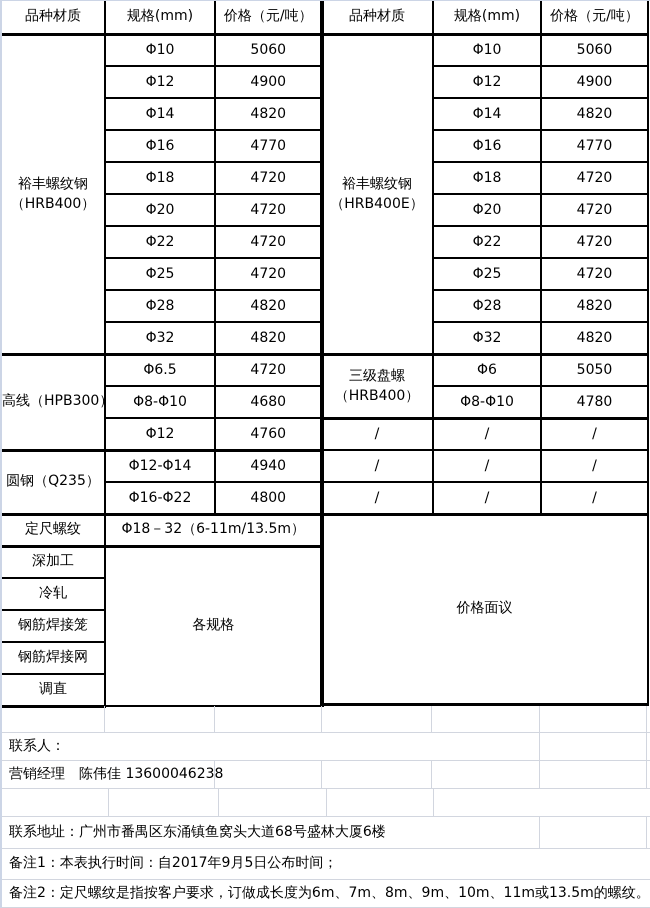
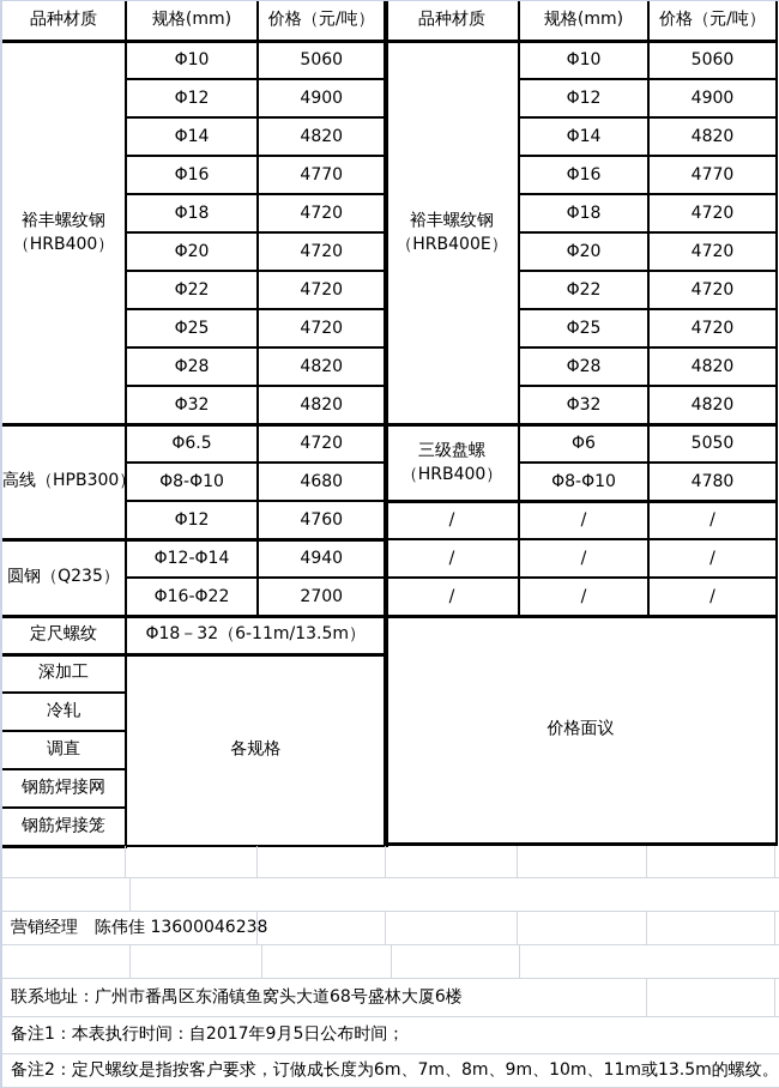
  品种材质	规格(mm)	价格（元/吨）
  裕丰螺纹钢 （HRB400）	Φ10	5060
  Φ12	4900
  Φ14	4820
  Φ16	4770
  Φ18	4720
  Φ20	4720
  Φ22	4720
  Φ25	4720
  Φ28	4820
  Φ32	4820
  高线（HPB300	Φ6.5	4720
  Φ8-Φ10	4680
  Φ12	4760
  圆钢（Q235）	Φ12-Φ14	4940
- Φ16-Φ22	4800
+ Φ16-Φ22	2700
  定尺螺纹	Φ18－32（6-11m/13.5m）
  深加工	各规格
  冷轧
- 钢筋焊接笼
+ 调直
  钢筋焊接网
- 调直
+ 钢筋焊接笼
  品种材质	规格(mm)	价格（元/吨）
  裕丰螺纹钢 （HRB400E）	Φ10	5060
  Φ12	4900
  Φ14	4820
  Φ16	4770
  Φ18	4720
  Φ20	4720
  Φ22	4720
  Φ25	4720
  Φ28	4820
  Φ32	4820
  三级盘螺 （HRB400）	Φ6	5050
  Φ8-Φ10	4780
  /	/	/
  /	/	/
  /	/	/
  价格面议
- 联系人：
  营销经理 陈伟佳 13600046238
  联系地址：广州市番禺区东涌镇鱼窝头大道68号盛林大厦6楼
  备注1：本表执行时间：自2017年9月5日公布时间；
  备注2：定尺螺纹是指按客户要求，订做成长度为6m、7m、8m、9m、10m、11m或13.5m的螺纹。
